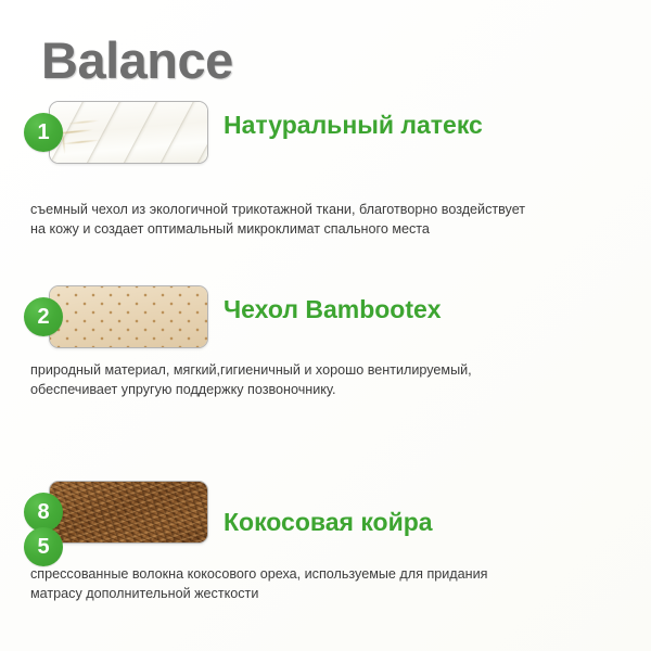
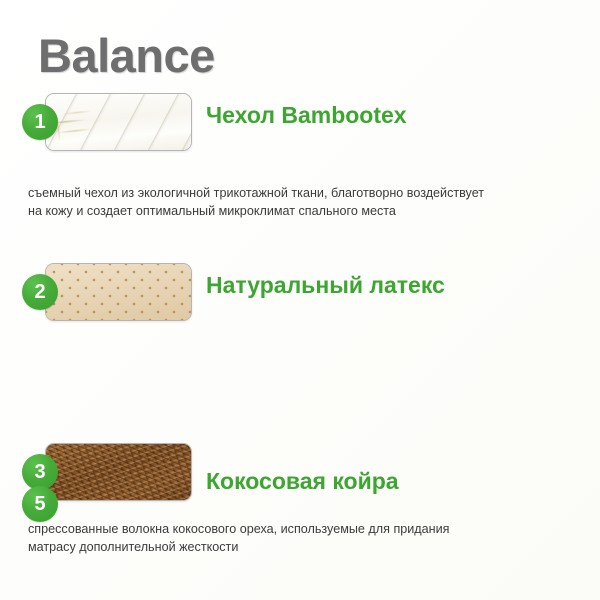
  Balance
  1
- Натуральный латекс
+ Чехол Bambootex
  съемный чехол из экологичной трикотажной ткани, благотворно воздействует
  на кожу и создает оптимальный микроклимат спального места
  2
- Чехол Bambootex
+ Натуральный латекс
- природный материал, мягкий,гигиеничный и хорошо вентилируемый,
- обеспечивает упругую поддержку позвоночнику.
- 8
+ 3
  5
  Кокосовая койра
  спрессованные волокна кокосового ореха, используемые для придания
  матрасу дополнительной жесткости
